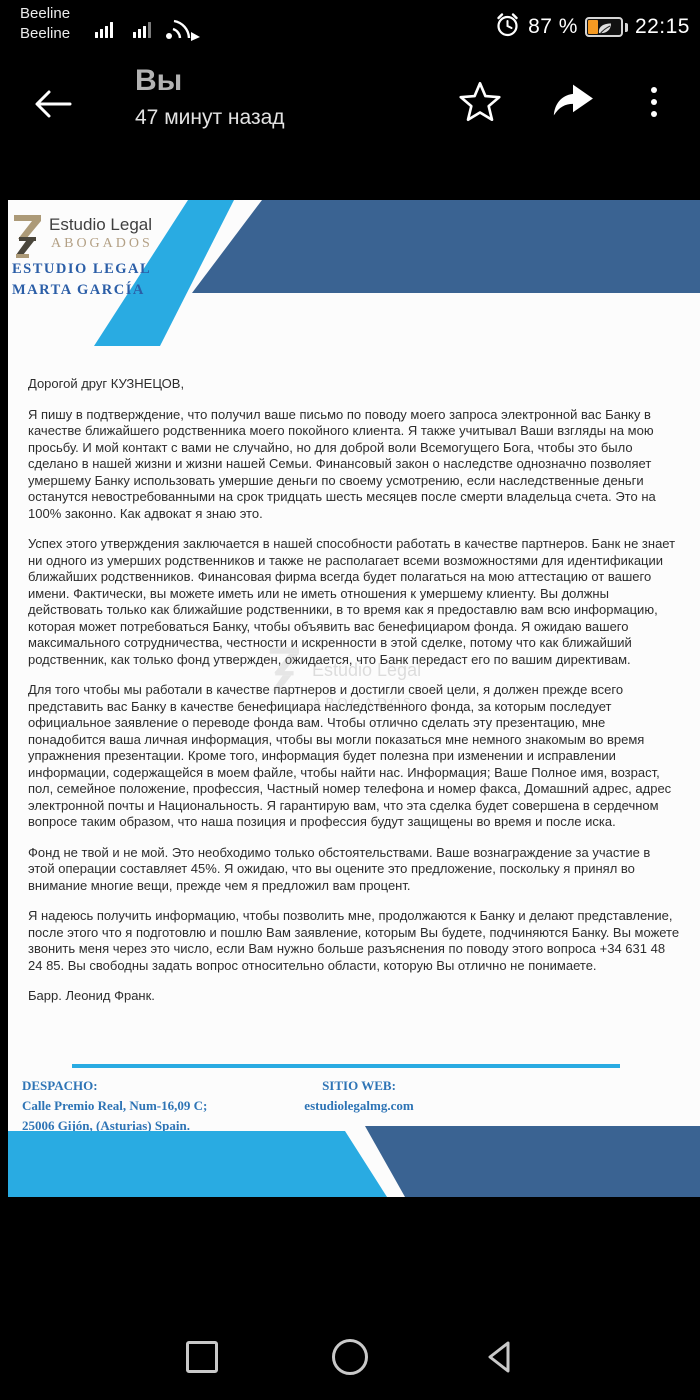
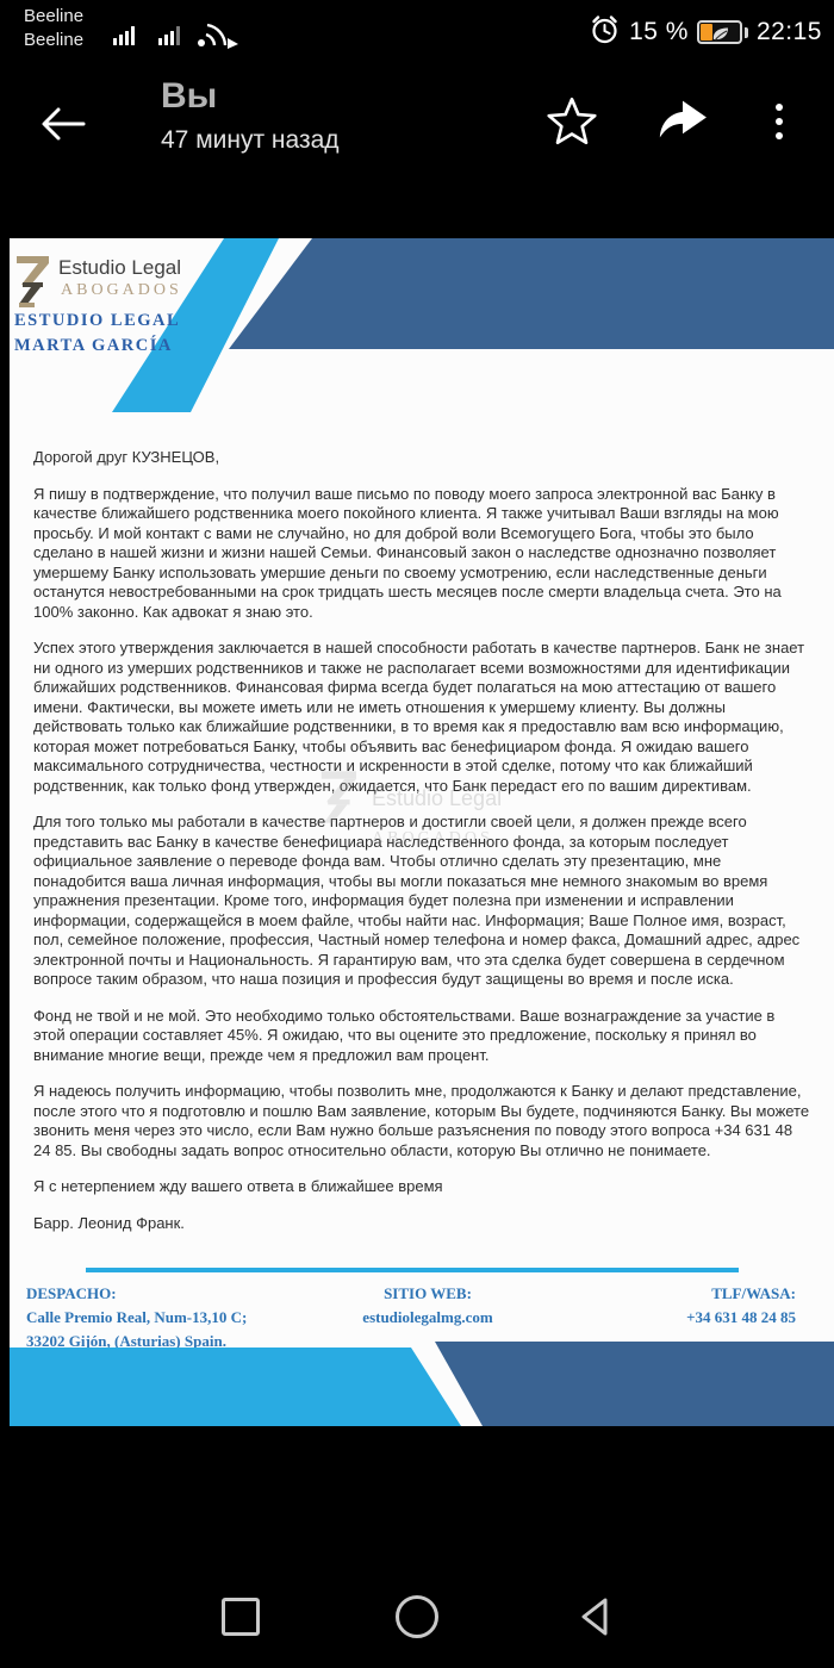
  Beeline
  Beeline
- 87 %
+ 15 %
  22:15
  Вы
  47 минут назад
  Estudio Legal
  ABOGADOS
  ESTUDIO LEGAL
  MARTA GARCÍA
  Дорогой друг КУЗНЕЦОВ,
  Я пишу в подтверждение, что получил ваше письмо по поводу моего запроса электронной вас Банку в качестве ближайшего родственника моего покойного клиента. Я также учитывал Ваши взгляды на мою просьбу. И мой контакт с вами не случайно, но для доброй воли Всемогущего Бога, чтобы это было сделано в нашей жизни и жизни нашей Семьи. Финансовый закон о наследстве однозначно позволяет умершему Банку использовать умершие деньги по своему усмотрению, если наследственные деньги останутся невостребованными на срок тридцать шесть месяцев после смерти владельца счета. Это на 100% законно. Как адвокат я знаю это.
  Успех этого утверждения заключается в нашей способности работать в качестве партнеров. Банк не знает ни одного из умерших родственников и также не располагает всеми возможностями для идентификации ближайших родственников. Финансовая фирма всегда будет полагаться на мою аттестацию от вашего имени. Фактически, вы можете иметь или не иметь отношения к умершему клиенту. Вы должны действовать только как ближайшие родственники, в то время как я предоставлю вам всю информацию, которая может потребоваться Банку, чтобы объявить вас бенефициаром фонда. Я ожидаю вашего максимального сотрудничества, честности и искренности в этой сделке, потому что как ближайший родственник, как только фонд утвержден, ожидается, что Банк передаст его по вашим директивам.
- Для того чтобы мы работали в качестве партнеров и достигли своей цели, я должен прежде всего представить вас Банку в качестве бенефициара наследственного фонда, за которым последует официальное заявление о переводе фонда вам. Чтобы отлично сделать эту презентацию, мне понадобится ваша личная информация, чтобы вы могли показаться мне немного знакомым во время упражнения презентации. Кроме того, информация будет полезна при изменении и исправлении информации, содержащейся в моем файле, чтобы найти нас. Информация; Ваше Полное имя, возраст, пол, семейное положение, профессия, Частный номер телефона и номер факса, Домашний адрес, адрес электронной почты и Национальность. Я гарантирую вам, что эта сделка будет совершена в сердечном вопросе таким образом, что наша позиция и профессия будут защищены во время и после иска.
+ Для того только мы работали в качестве партнеров и достигли своей цели, я должен прежде всего представить вас Банку в качестве бенефициара наследственного фонда, за которым последует официальное заявление о переводе фонда вам. Чтобы отлично сделать эту презентацию, мне понадобится ваша личная информация, чтобы вы могли показаться мне немного знакомым во время упражнения презентации. Кроме того, информация будет полезна при изменении и исправлении информации, содержащейся в моем файле, чтобы найти нас. Информация; Ваше Полное имя, возраст, пол, семейное положение, профессия, Частный номер телефона и номер факса, Домашний адрес, адрес электронной почты и Национальность. Я гарантирую вам, что эта сделка будет совершена в сердечном вопросе таким образом, что наша позиция и профессия будут защищены во время и после иска.
  Фонд не твой и не мой. Это необходимо только обстоятельствами. Ваше вознаграждение за участие в этой операции составляет 45%. Я ожидаю, что вы оцените это предложение, поскольку я принял во внимание многие вещи, прежде чем я предложил вам процент.
  Я надеюсь получить информацию, чтобы позволить мне, продолжаются к Банку и делают представление, после этого что я подготовлю и пошлю Вам заявление, которым Вы будете, подчиняются Банку. Вы можете звонить меня через это число, если Вам нужно больше разъяснения по поводу этого вопроса +34 631 48 24 85. Вы свободны задать вопрос относительно области, которую Вы отлично не понимаете.
+ Я с нетерпением жду вашего ответа в ближайшее время
  Барр. Леонид Франк.
  Estudio Legal
  ABOGADOS
  DESPACHO:
- Calle Premio Real, Num-16,09 C;
+ Calle Premio Real, Num-13,10 C;
- 25006 Gijón, (Asturias) Spain.
+ 33202 Gijón, (Asturias) Spain.
  SITIO WEB:
  estudiolegalmg.com
+ TLF/WASA:
+ +34 631 48 24 85
